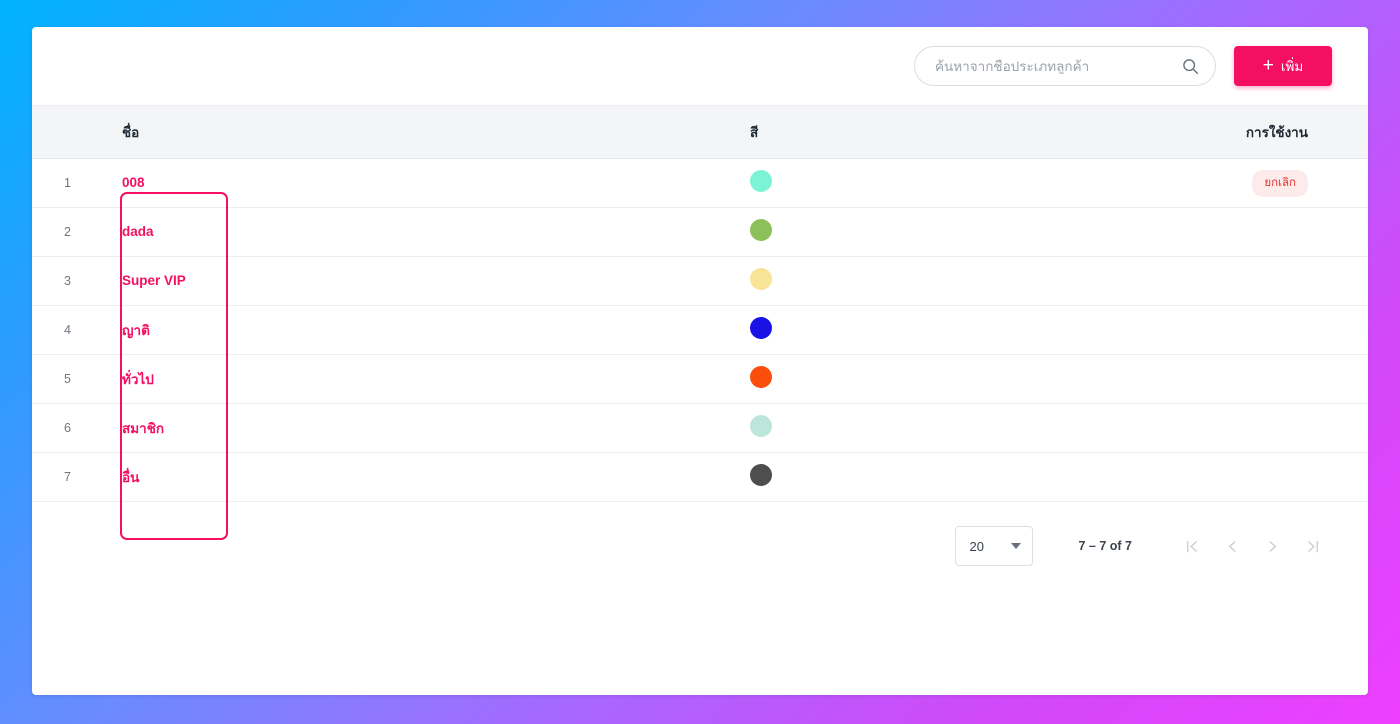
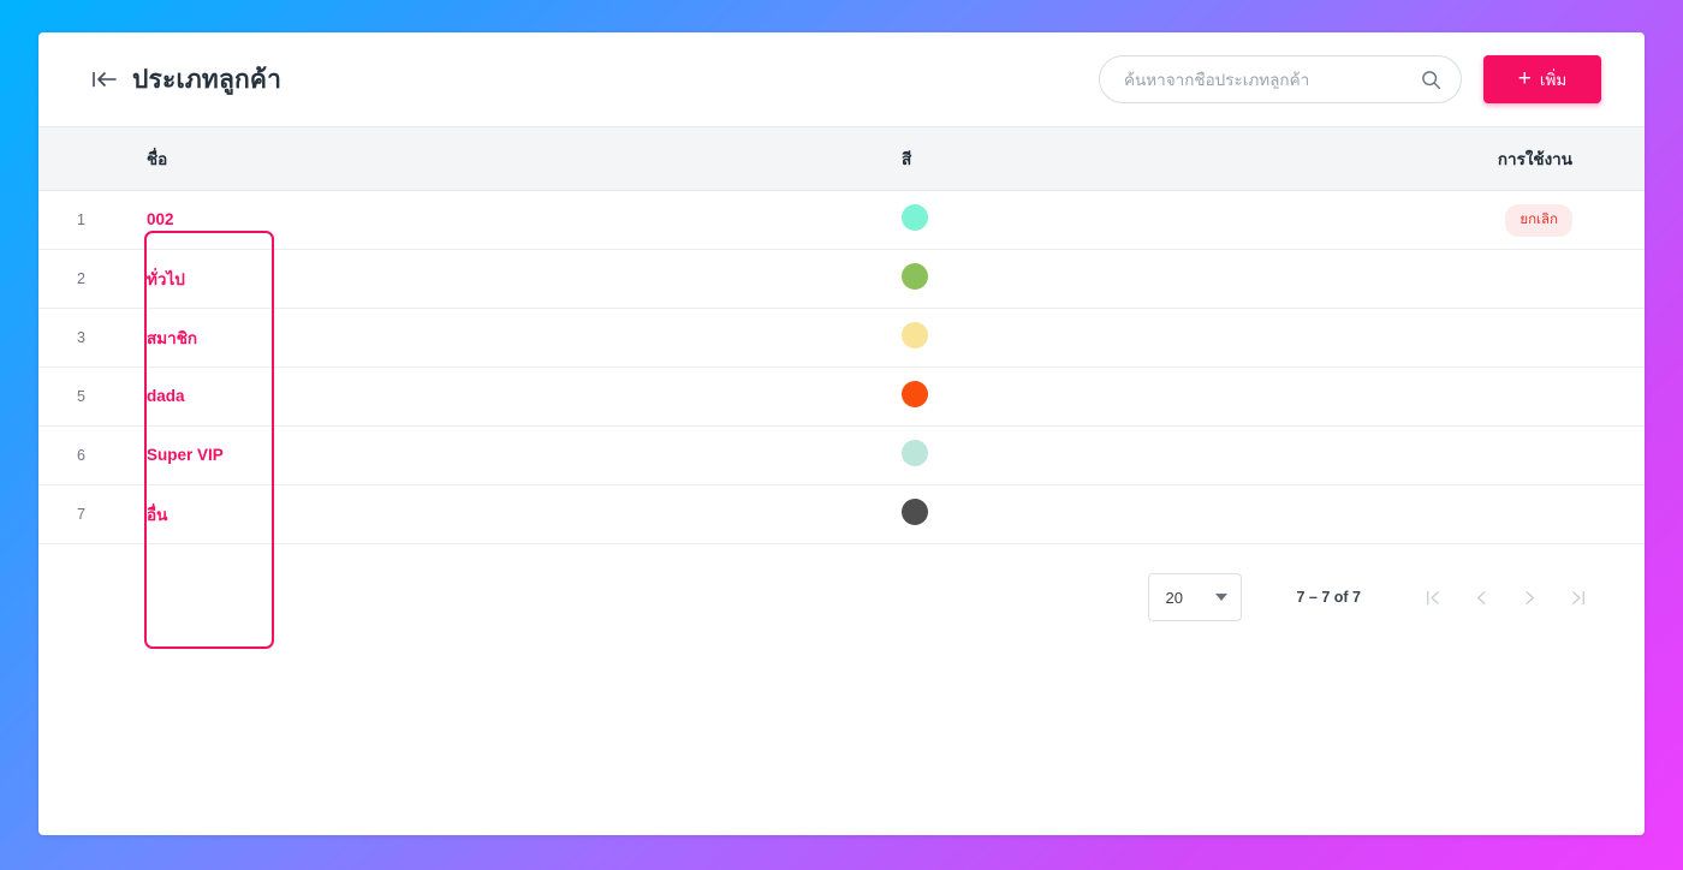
+ ประเภทลูกค้า
  ค้นหาจากชื่อประเภทลูกค้า
  +
  เพิ่ม
  ชื่อ
  สี
  การใช้งาน
  1
- 008
+ 002
  ยกเลิก
  2
- dada
+ ทั่วไป
  3
- Super VIP
+ สมาชิก
- 4
- ญาติ
  5
- ทั่วไป
+ dada
  6
- สมาชิก
+ Super VIP
  7
  อื่น
  20
  7 – 7 of 7
